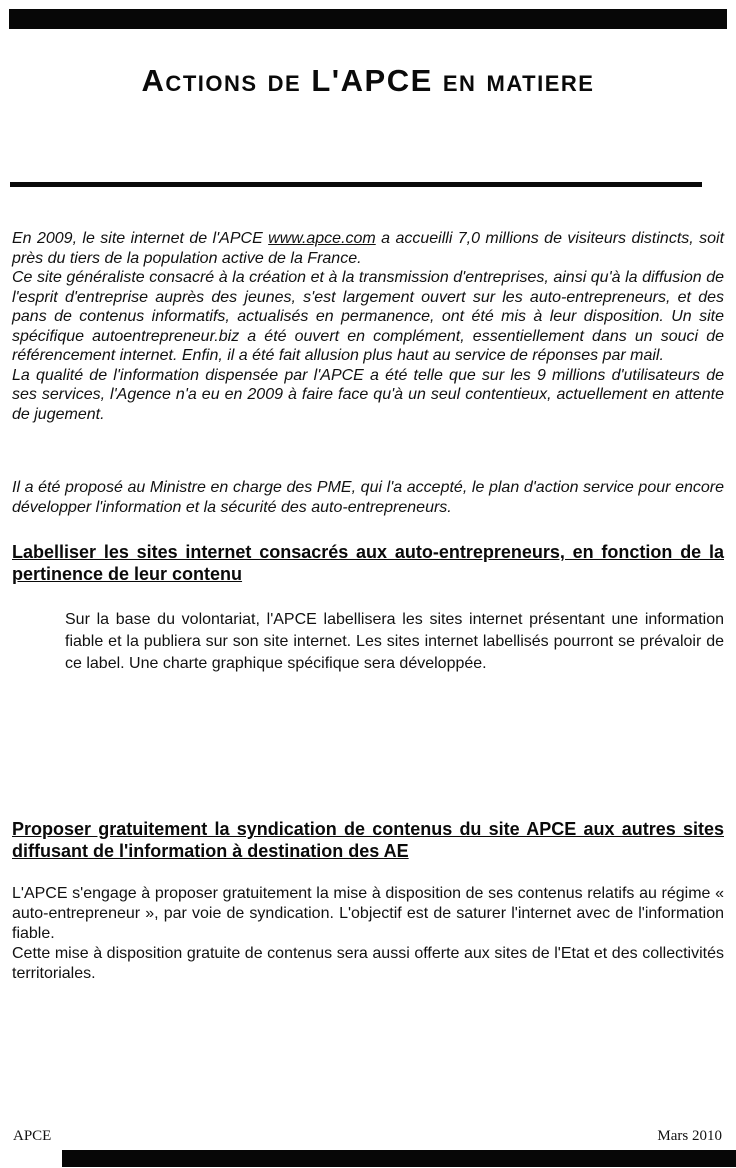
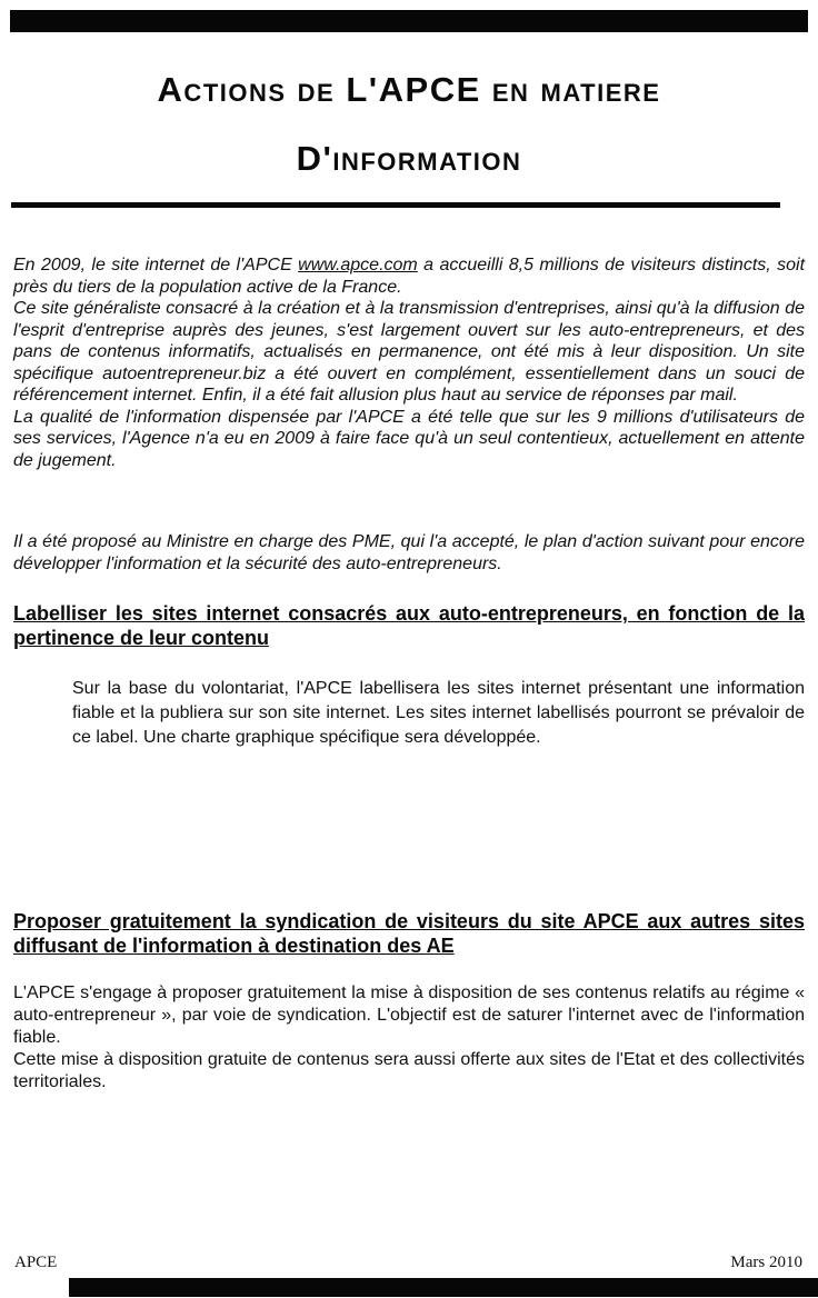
  Actions de L'APCE en matiere
+ D'information
- En 2009, le site internet de l'APCE www.apce.com a accueilli 7,0 millions de visiteurs distincts, soit près du tiers de la population active de la France.
+ En 2009, le site internet de l'APCE www.apce.com a accueilli 8,5 millions de visiteurs distincts, soit près du tiers de la population active de la France.
  Ce site généraliste consacré à la création et à la transmission d'entreprises, ainsi qu'à la diffusion de l'esprit d'entreprise auprès des jeunes, s'est largement ouvert sur les auto-entrepreneurs, et des pans de contenus informatifs, actualisés en permanence, ont été mis à leur disposition. Un site spécifique autoentrepreneur.biz a été ouvert en complément, essentiellement dans un souci de référencement internet. Enfin, il a été fait allusion plus haut au service de réponses par mail.
  La qualité de l'information dispensée par l'APCE a été telle que sur les 9 millions d'utilisateurs de ses services, l'Agence n'a eu en 2009 à faire face qu'à un seul contentieux, actuellement en attente de jugement.
- Il a été proposé au Ministre en charge des PME, qui l'a accepté, le plan d'action service pour encore développer l'information et la sécurité des auto-entrepreneurs.
+ Il a été proposé au Ministre en charge des PME, qui l'a accepté, le plan d'action suivant pour encore développer l'information et la sécurité des auto-entrepreneurs.
  Labelliser les sites internet consacrés aux auto-entrepreneurs, en fonction de la pertinence de leur contenu
  Sur la base du volontariat, l'APCE labellisera les sites internet présentant une information fiable et la publiera sur son site internet. Les sites internet labellisés pourront se prévaloir de ce label. Une charte graphique spécifique sera développée.
- Proposer gratuitement la syndication de contenus du site APCE aux autres sites diffusant de l'information à destination des AE
+ Proposer gratuitement la syndication de visiteurs du site APCE aux autres sites diffusant de l'information à destination des AE
  L'APCE s'engage à proposer gratuitement la mise à disposition de ses contenus relatifs au régime « auto-entrepreneur », par voie de syndication. L'objectif est de saturer l'internet avec de l'information fiable.
  Cette mise à disposition gratuite de contenus sera aussi offerte aux sites de l'Etat et des collectivités territoriales.
  APCE
  Mars 2010
